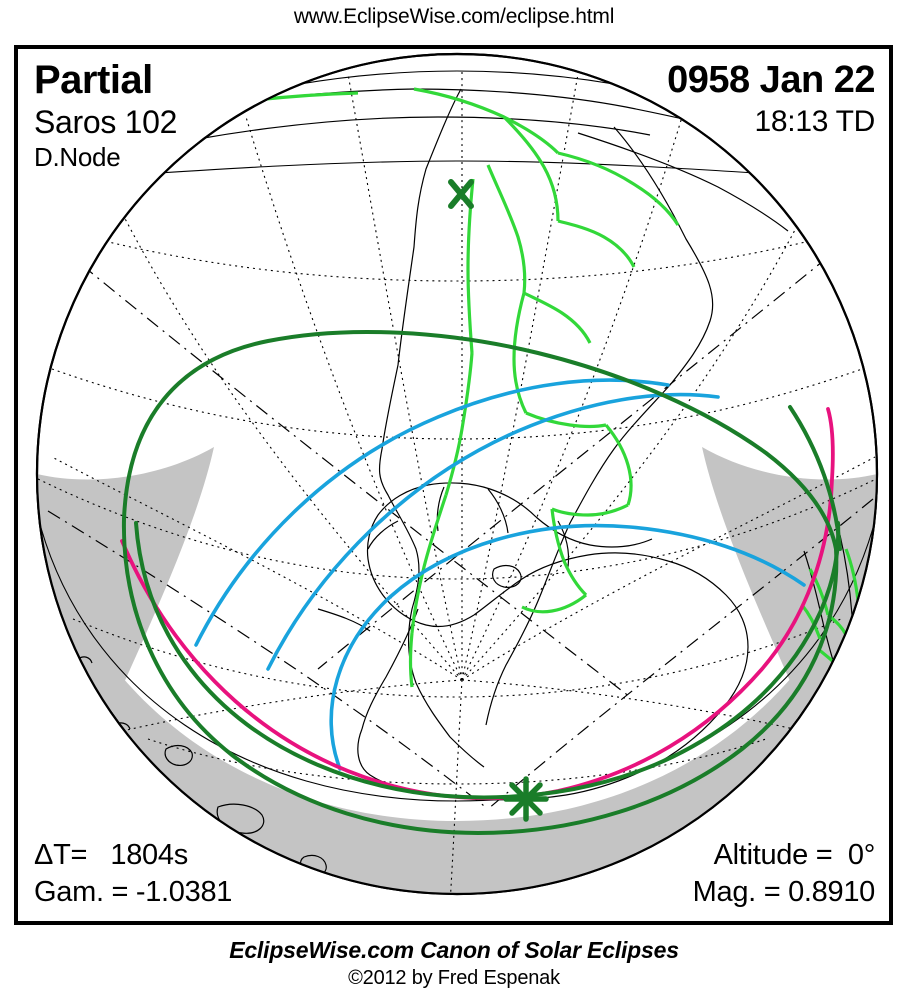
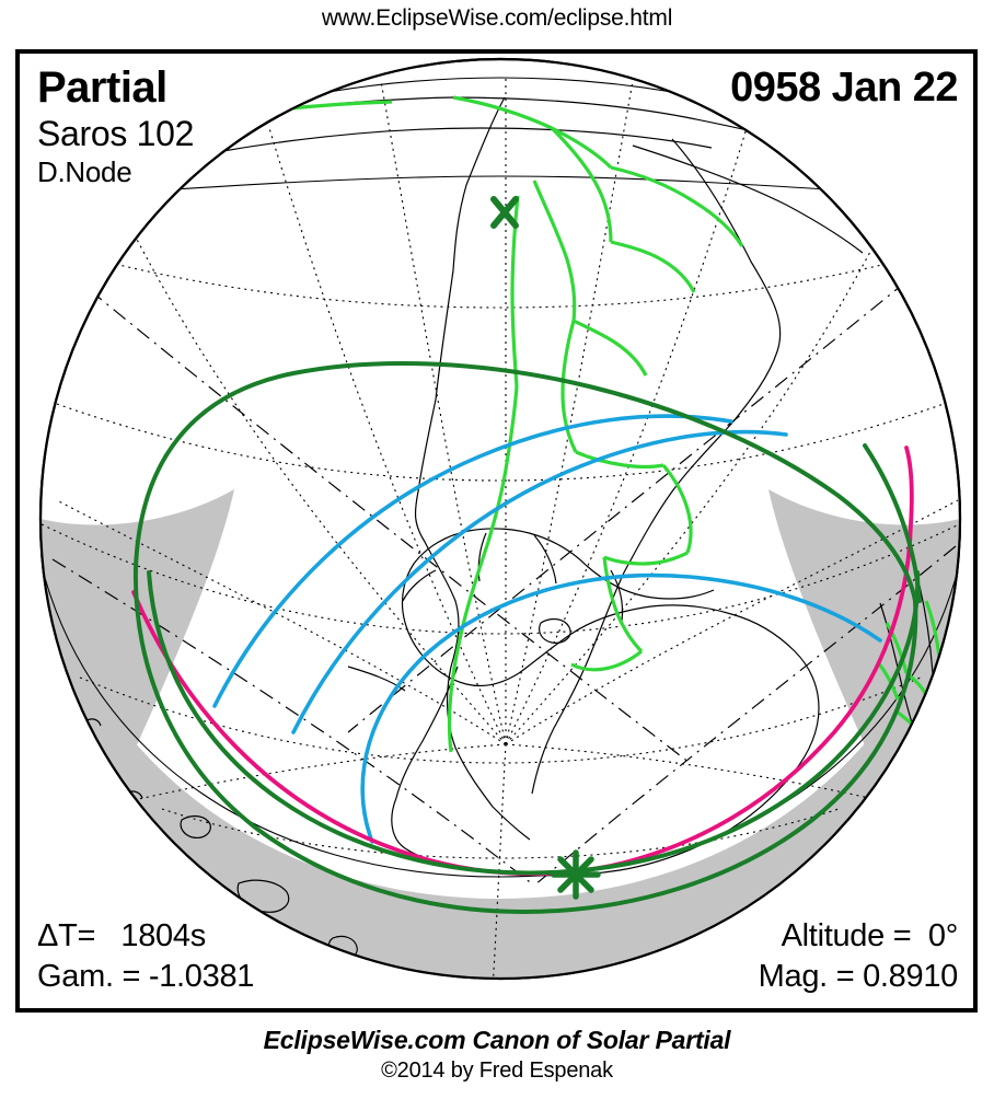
  www.EclipseWise.com/eclipse.html
  Partial
  Saros 102
  D.Node
  0958 Jan 22
- 18:13 TD
  ΔT= 1804s
  Gam. = -1.0381
  Altitude = 0°
  Mag. = 0.8910
- EclipseWise.com Canon of Solar Eclipses
+ EclipseWise.com Canon of Solar Partial
- ©2012 by Fred Espenak
+ ©2014 by Fred Espenak
